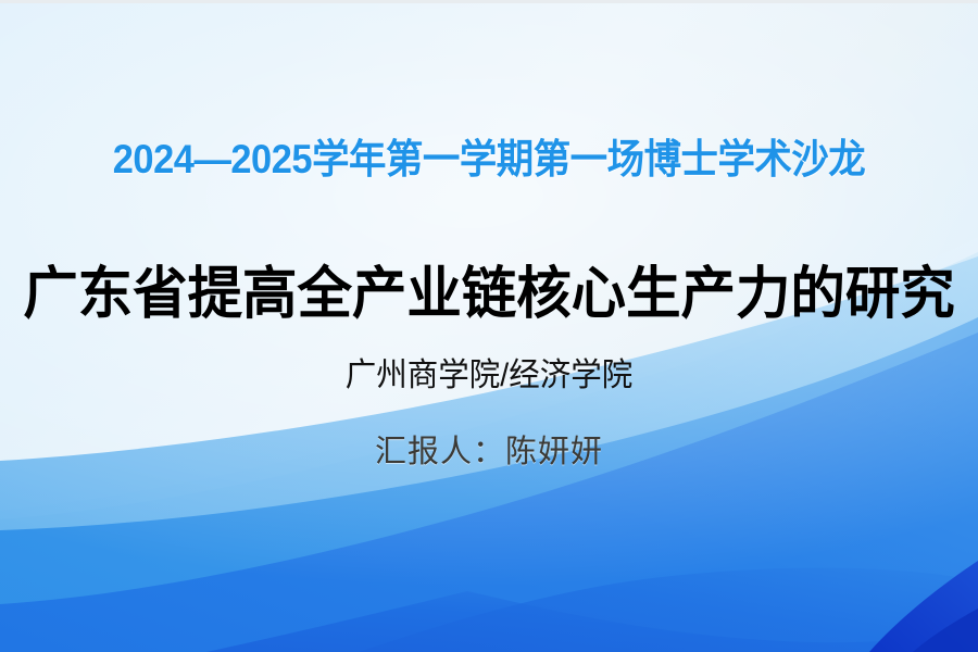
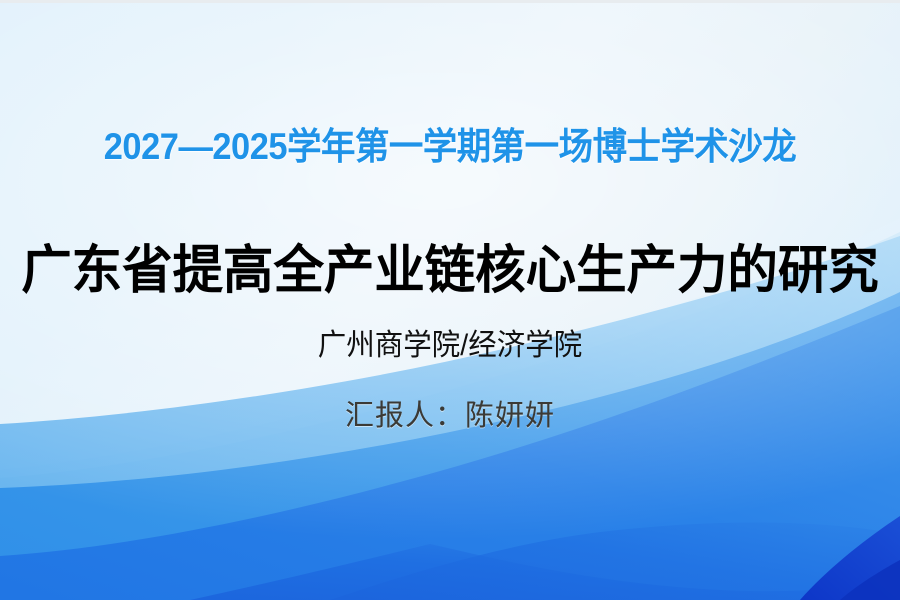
- 2024—2025学年第一学期第一场博士学术沙龙
+ 2027—2025学年第一学期第一场博士学术沙龙
  广东省提高全产业链核心生产力的研究
  广州商学院/经济学院
  汇报人：陈妍妍
